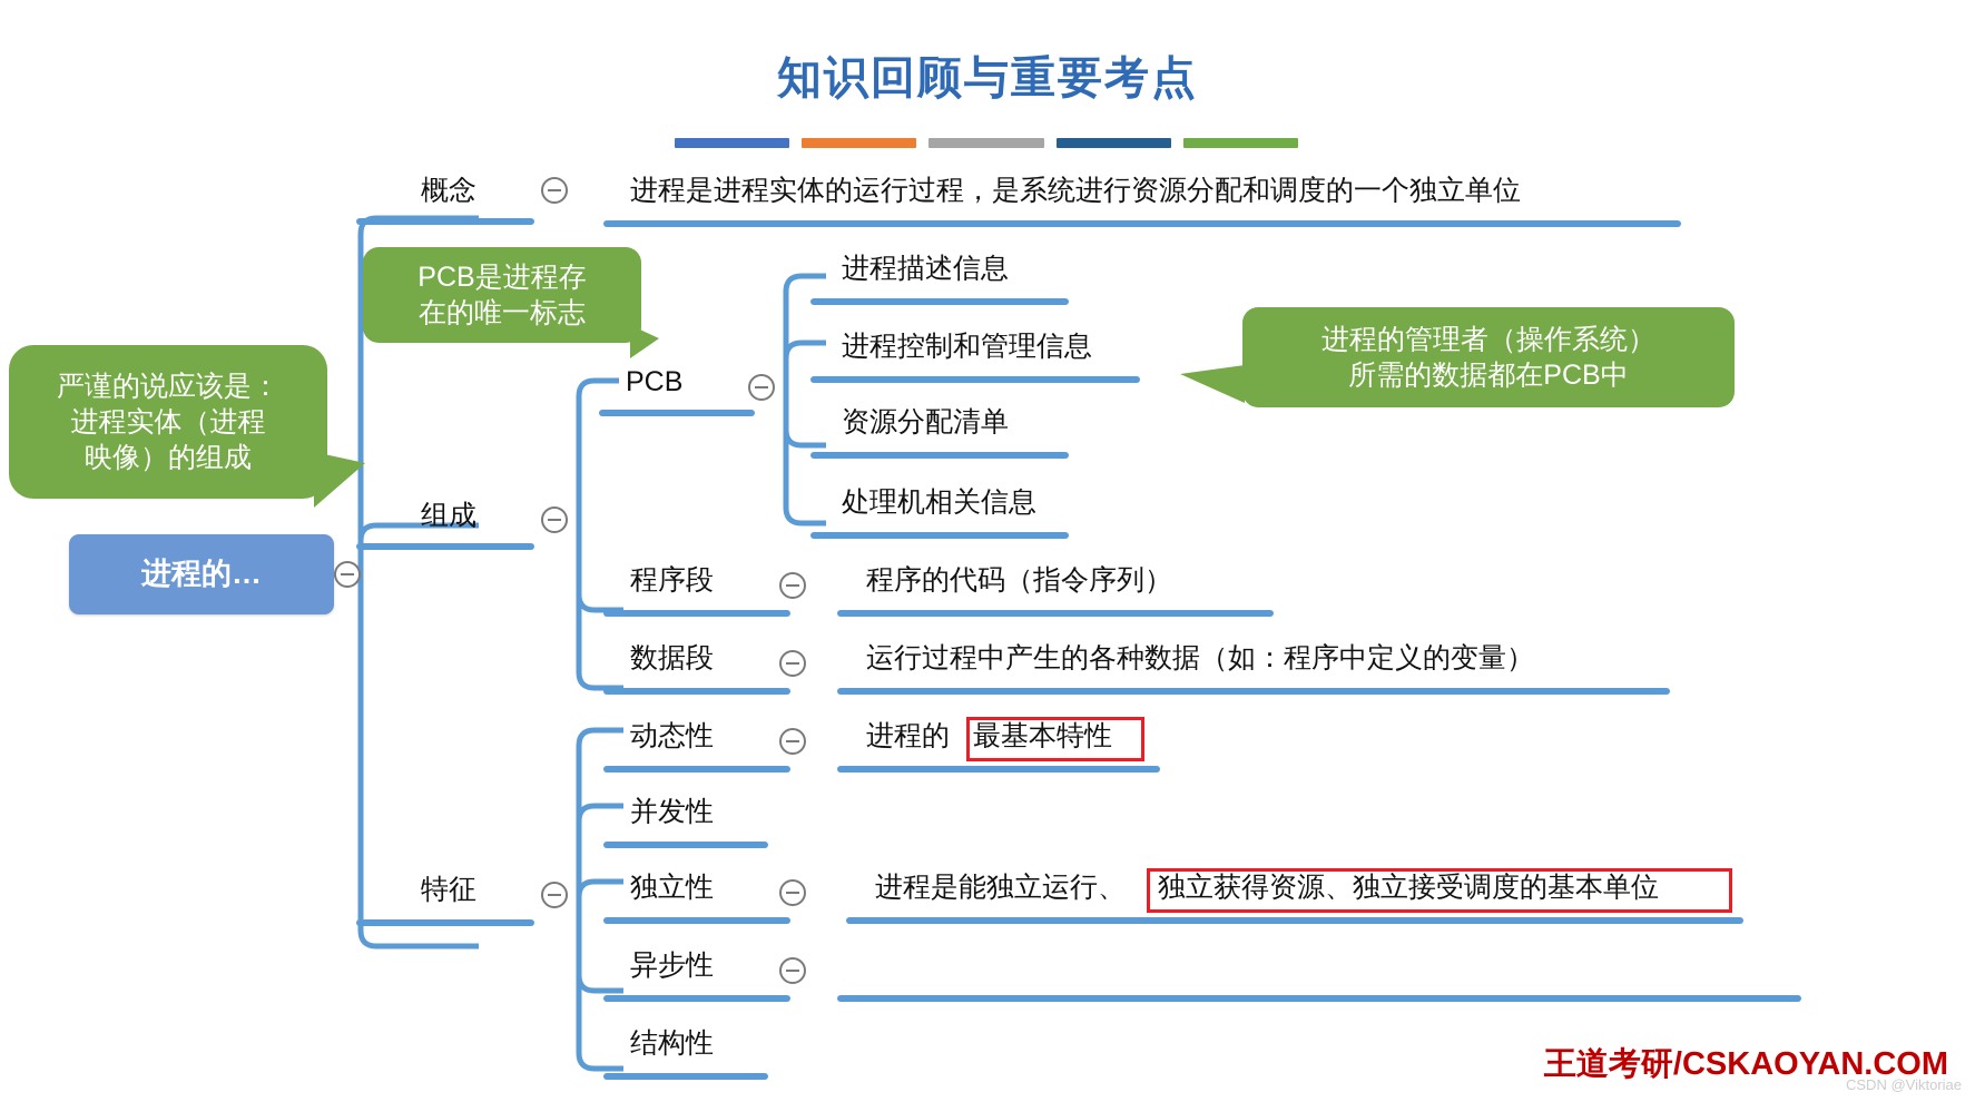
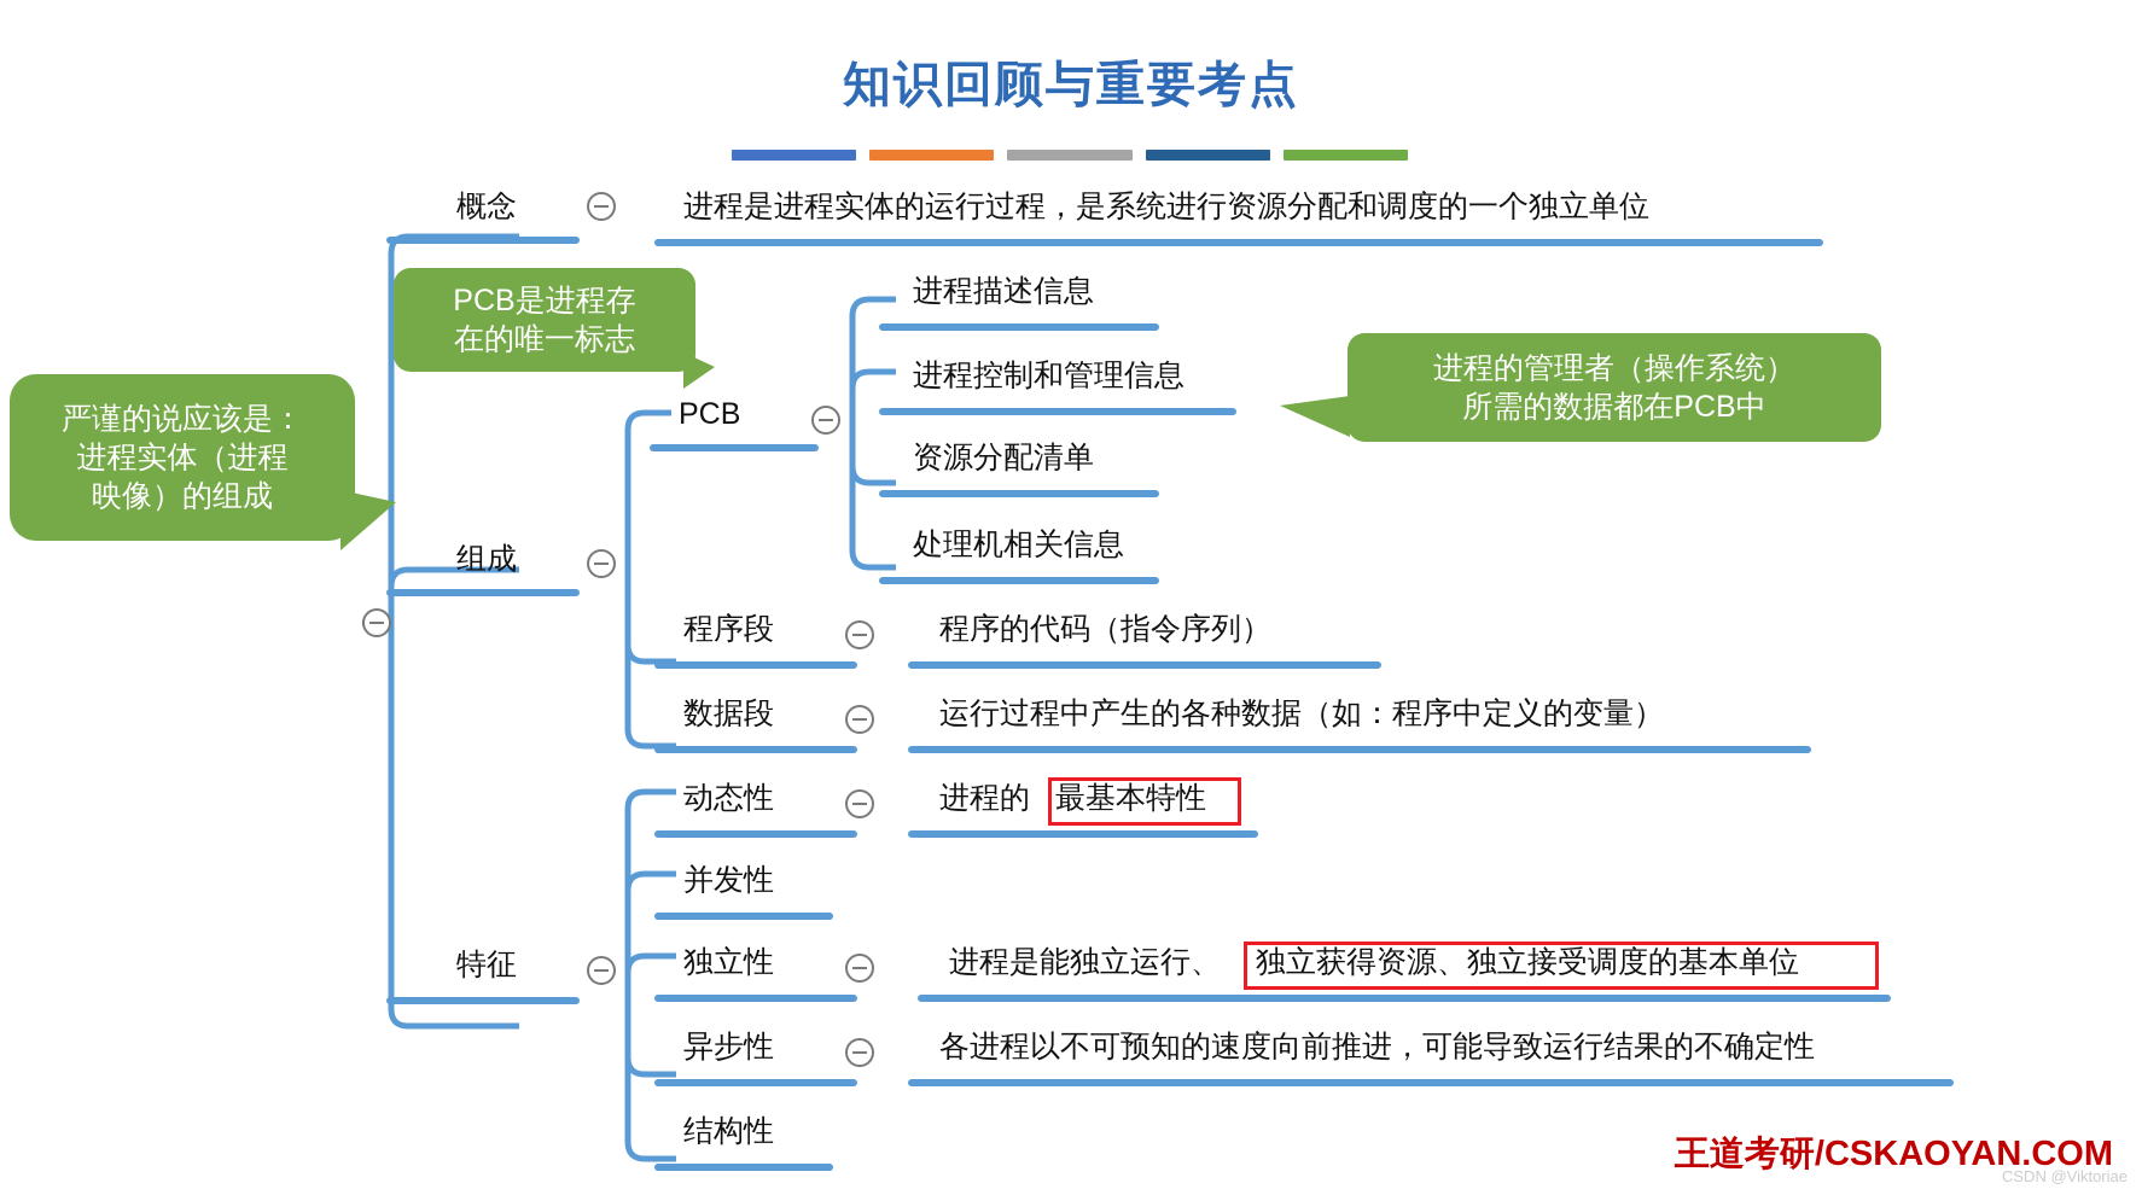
  知识回顾与重要考点
- 进程的…
  概念
  进程是进程实体的运行过程，是系统进行资源分配和调度的一个独立单位
  组成
  PCB
  进程描述信息
  进程控制和管理信息
  资源分配清单
  处理机相关信息
  程序段
  程序的代码（指令序列）
  数据段
  运行过程中产生的各种数据（如：程序中定义的变量）
  特征
  动态性
  进程的
  最基本特性
  并发性
  独立性
  进程是能独立运行、
  独立获得资源、独立接受调度的基本单位
  异步性
+ 各进程以不可预知的速度向前推进，可能导致运行结果的不确定性
  结构性
  PCB是进程存
  在的唯一标志
  严谨的说应该是：
  进程实体（进程
  映像）的组成
  进程的管理者（操作系统）
  所需的数据都在PCB中
  王道考研/CSKAOYAN.COM
  CSDN @Viktoriae
